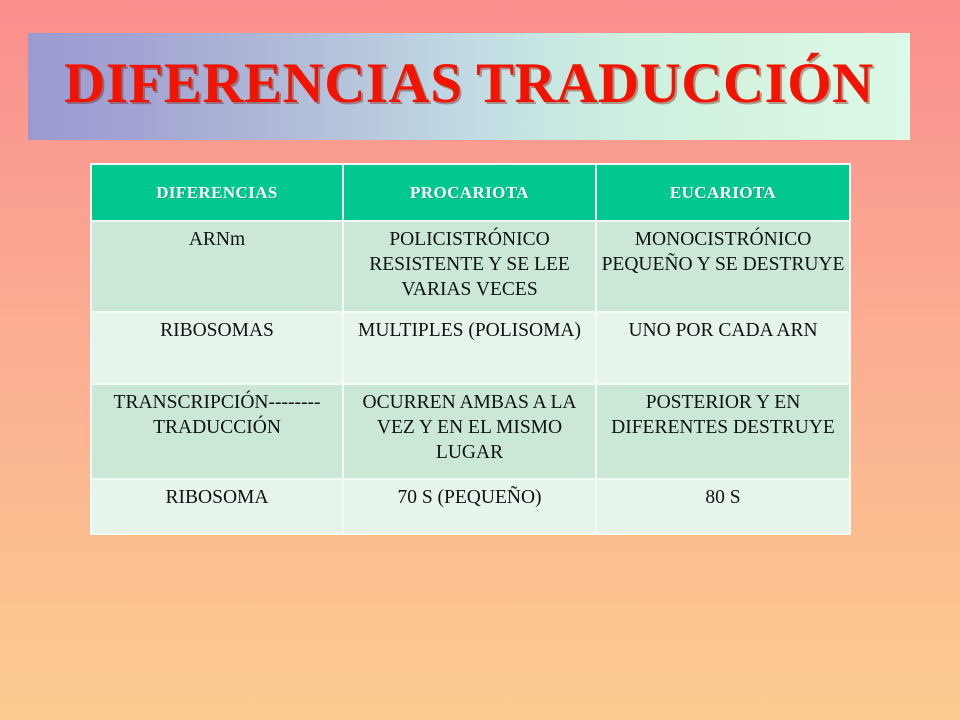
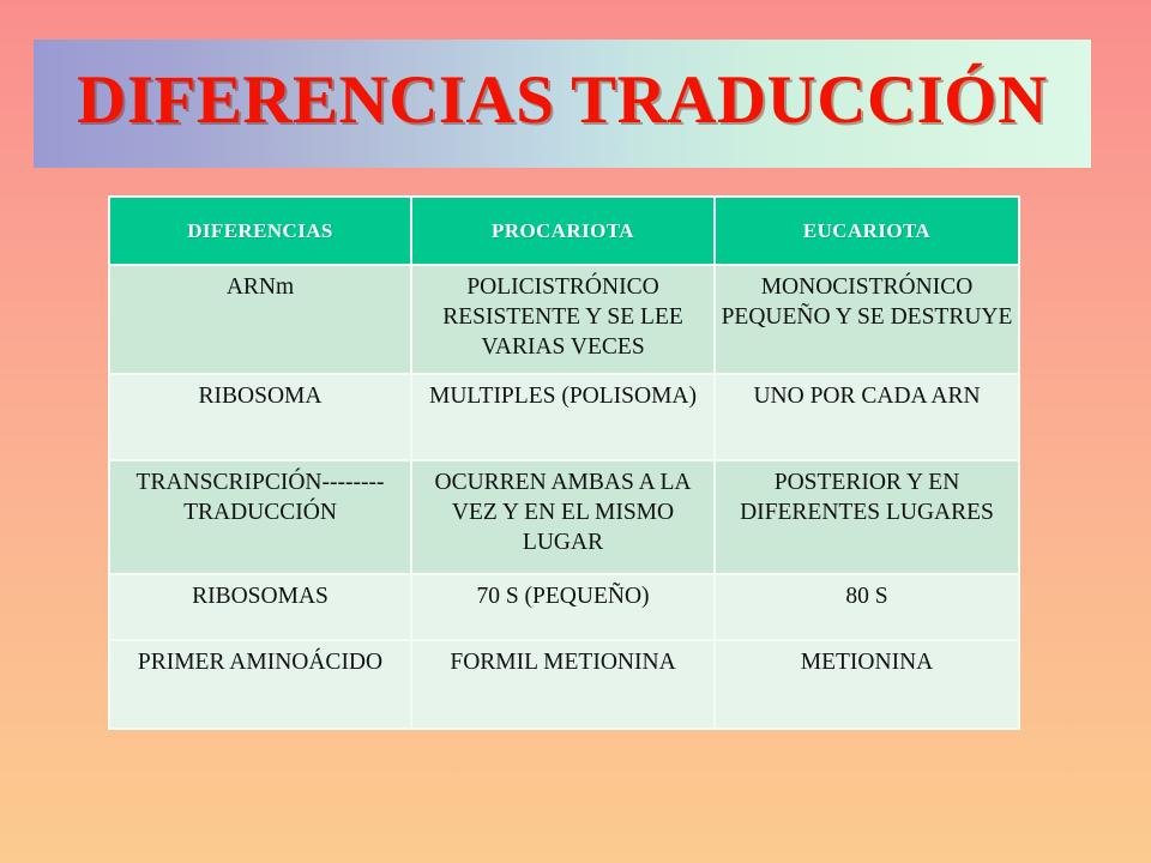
  DIFERENCIAS TRADUCCIÓN
  DIFERENCIAS	PROCARIOTA	EUCARIOTA
  ARNm	POLICISTRÓNICO RESISTENTE Y SE LEE VARIAS VECES	MONOCISTRÓNICO PEQUEÑO Y SE DESTRUYE
- RIBOSOMAS	MULTIPLES (POLISOMA)	UNO POR CADA ARN
+ RIBOSOMA	MULTIPLES (POLISOMA)	UNO POR CADA ARN
- TRANSCRIPCIÓN--------TRADUCCIÓN	OCURREN AMBAS A LA VEZ Y EN EL MISMO LUGAR	POSTERIOR Y EN DIFERENTES DESTRUYE
+ TRANSCRIPCIÓN--------TRADUCCIÓN	OCURREN AMBAS A LA VEZ Y EN EL MISMO LUGAR	POSTERIOR Y EN DIFERENTES LUGARES
- RIBOSOMA	70 S (PEQUEÑO)	80 S
+ RIBOSOMAS	70 S (PEQUEÑO)	80 S
+ PRIMER AMINOÁCIDO	FORMIL METIONINA	METIONINA
